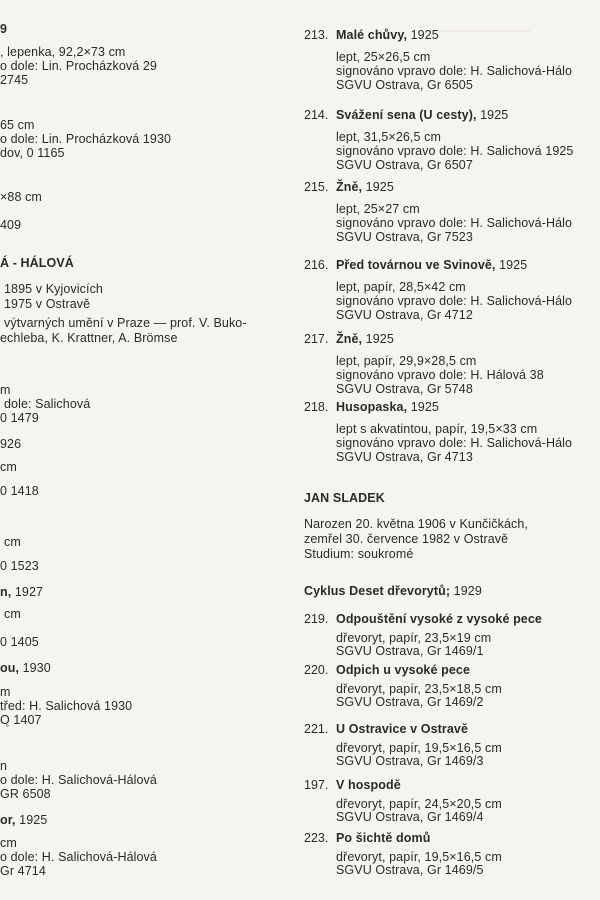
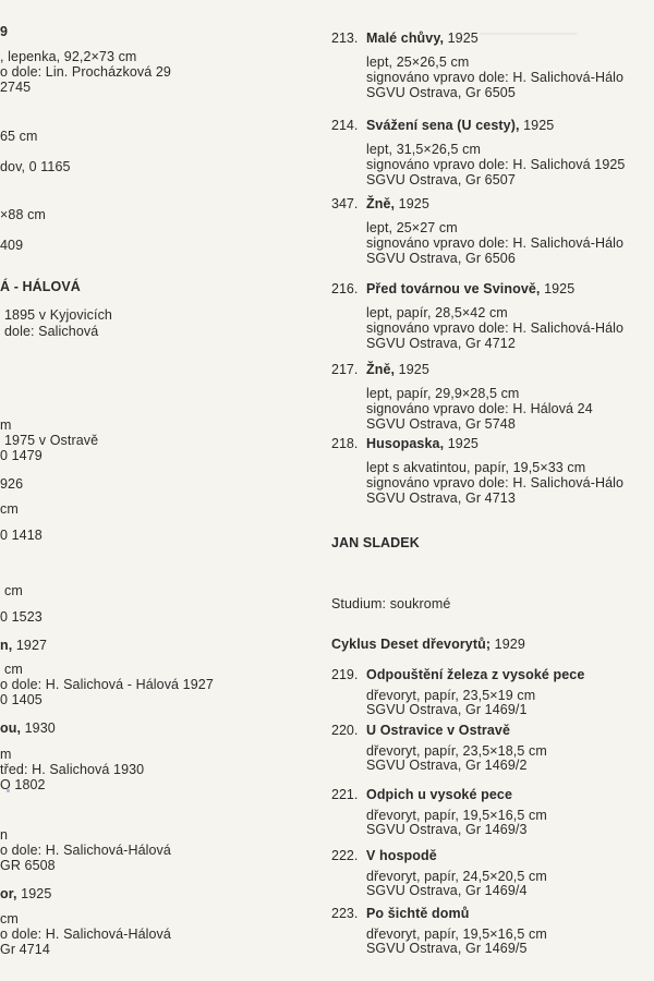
  9
  , lepenka, 92,2×73 cm
  o dole: Lin. Procházková 29
  2745
  65 cm
- o dole: Lin. Procházková 1930
  dov, 0 1165
  ×88 cm
  409
  Á - HÁLOVÁ
  1895 v Kyjovicích
- 1975 v Ostravě
+ dole: Salichová
- výtvarných umění v Praze — prof. V. Buko-
- echleba, K. Krattner, A. Brömse
  m
- dole: Salichová
+ 1975 v Ostravě
  0 1479
  926
  cm
  0 1418
  cm
  0 1523
  n, 1927
  cm
+ o dole: H. Salichová - Hálová 1927
  0 1405
  ou, 1930
  m
  třed: H. Salichová 1930
- O 1407
+ O 1802
  n
  o dole: H. Salichová-Hálová
  GR 6508
  or, 1925
  cm
  o dole: H. Salichová-Hálová
  Gr 4714
  213.
  Malé chůvy, 1925
  lept, 25×26,5 cm
  signováno vpravo dole: H. Salichová-Hálo
  SGVU Ostrava, Gr 6505
  214.
  Svážení sena (U cesty), 1925
  lept, 31,5×26,5 cm
  signováno vpravo dole: H. Salichová 1925
  SGVU Ostrava, Gr 6507
- 215.
+ 347.
  Žně, 1925
  lept, 25×27 cm
  signováno vpravo dole: H. Salichová-Hálo
- SGVU Ostrava, Gr 7523
+ SGVU Ostrava, Gr 6506
  216.
  Před továrnou ve Svinově, 1925
  lept, papír, 28,5×42 cm
  signováno vpravo dole: H. Salichová-Hálo
  SGVU Ostrava, Gr 4712
  217.
  Žně, 1925
  lept, papír, 29,9×28,5 cm
- signováno vpravo dole: H. Hálová 38
+ signováno vpravo dole: H. Hálová 24
  SGVU Ostrava, Gr 5748
  218.
  Husopaska, 1925
  lept s akvatintou, papír, 19,5×33 cm
  signováno vpravo dole: H. Salichová-Hálo
  SGVU Ostrava, Gr 4713
  JAN SLADEK
- Narozen 20. května 1906 v Kunčičkách,
- zemřel 30. července 1982 v Ostravě
  Studium: soukromé
  Cyklus Deset dřevorytů; 1929
  219.
- Odpouštění vysoké z vysoké pece
+ Odpouštění železa z vysoké pece
  dřevoryt, papír, 23,5×19 cm
  SGVU Ostrava, Gr 1469/1
  220.
- Odpich u vysoké pece
+ U Ostravice v Ostravě
  dřevoryt, papír, 23,5×18,5 cm
  SGVU Ostrava, Gr 1469/2
  221.
- U Ostravice v Ostravě
+ Odpich u vysoké pece
  dřevoryt, papír, 19,5×16,5 cm
  SGVU Ostrava, Gr 1469/3
- 197.
+ 222.
  V hospodě
  dřevoryt, papír, 24,5×20,5 cm
  SGVU Ostrava, Gr 1469/4
  223.
  Po šichtě domů
  dřevoryt, papír, 19,5×16,5 cm
  SGVU Ostrava, Gr 1469/5
